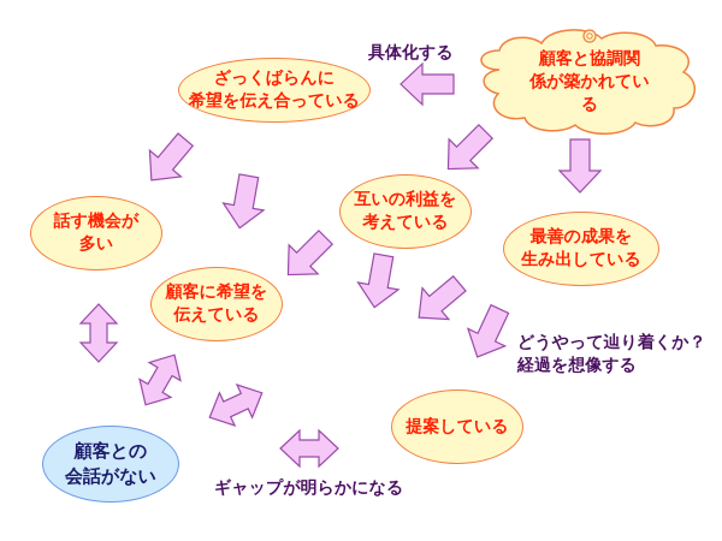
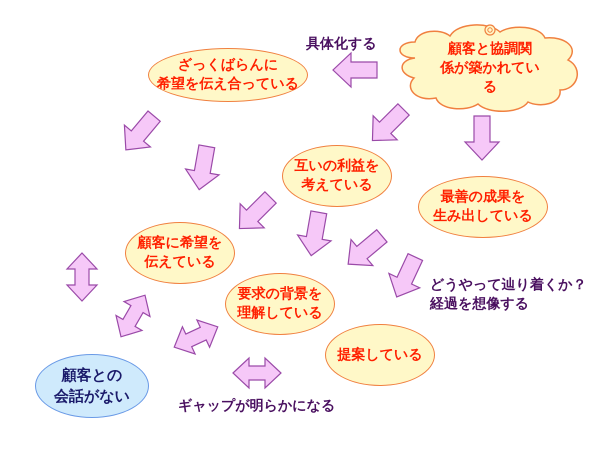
  顧客と協調関
  係が築かれてい
  る
  ざっくばらんに
  希望を伝え合っている
- 話す機会が
- 多い
  互いの利益を
  考えている
  最善の成果を
  生み出している
  顧客に希望を
  伝えている
+ 要求の背景を
+ 理解している
  提案している
  顧客との
  会話がない
  具体化する
  どうやって辿り着くか？
  経過を想像する
  ギャップが明らかになる
